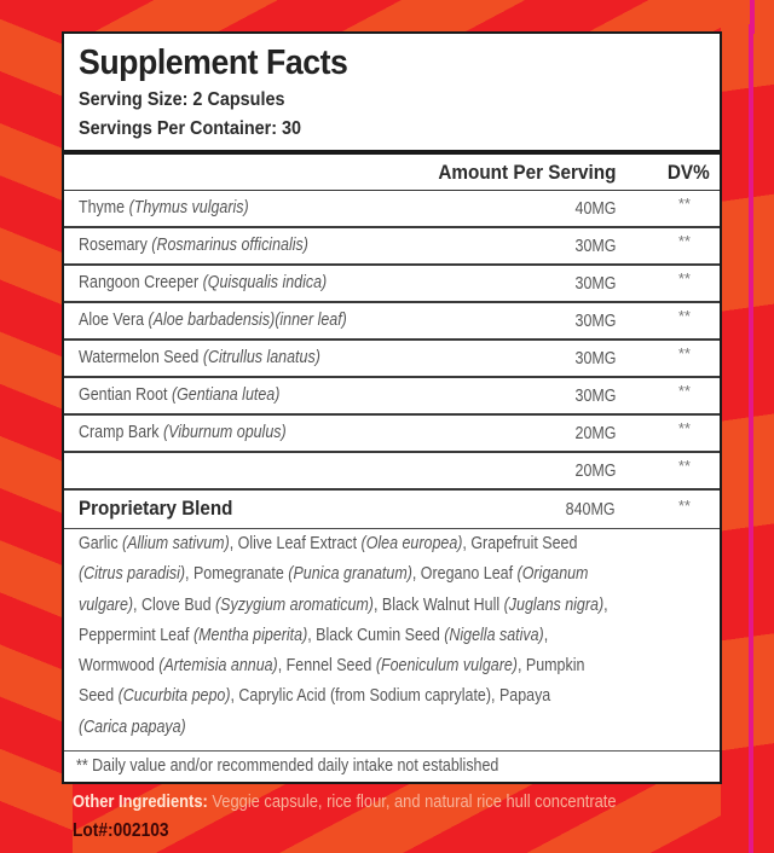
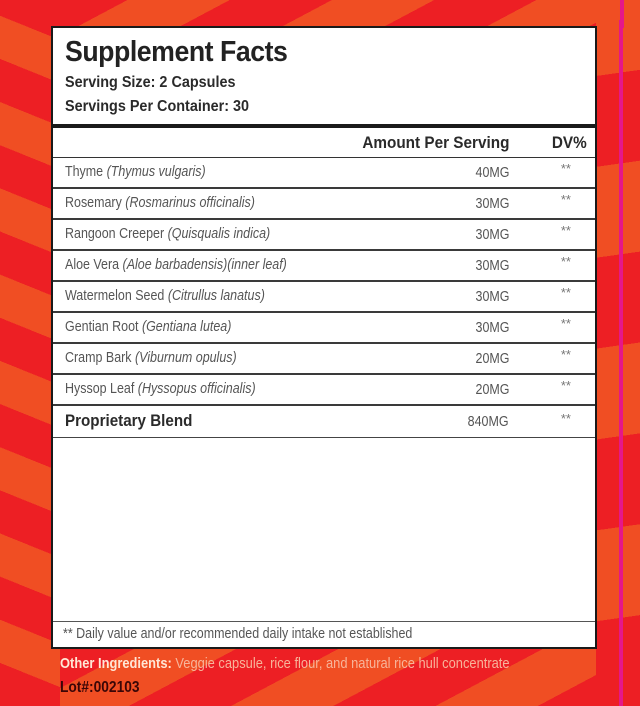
  Supplement Facts
  Serving Size: 2 Capsules
  Servings Per Container: 30
  Amount Per Serving
  DV%
  Thyme (Thymus vulgaris)
  40MG
  **
  Rosemary (Rosmarinus officinalis)
  30MG
  **
  Rangoon Creeper (Quisqualis indica)
  30MG
  **
  Aloe Vera (Aloe barbadensis)(inner leaf)
  30MG
  **
  Watermelon Seed (Citrullus lanatus)
  30MG
  **
  Gentian Root (Gentiana lutea)
  30MG
  **
  Cramp Bark (Viburnum opulus)
  20MG
  **
+ Hyssop Leaf (Hyssopus officinalis)
  20MG
  **
  Proprietary Blend
  840MG
  **
- Garlic (Allium sativum), Olive Leaf Extract (Olea europea), Grapefruit Seed
- (Citrus paradisi), Pomegranate (Punica granatum), Oregano Leaf (Origanum
- vulgare), Clove Bud (Syzygium aromaticum), Black Walnut Hull (Juglans nigra),
- Peppermint Leaf (Mentha piperita), Black Cumin Seed (Nigella sativa),
- Wormwood (Artemisia annua), Fennel Seed (Foeniculum vulgare), Pumpkin
- Seed (Cucurbita pepo), Caprylic Acid (from Sodium caprylate), Papaya
- (Carica papaya)
  ** Daily value and/or recommended daily intake not established
  Other Ingredients: Veggie capsule, rice flour, and natural rice hull concentrate
  Lot#:002103
